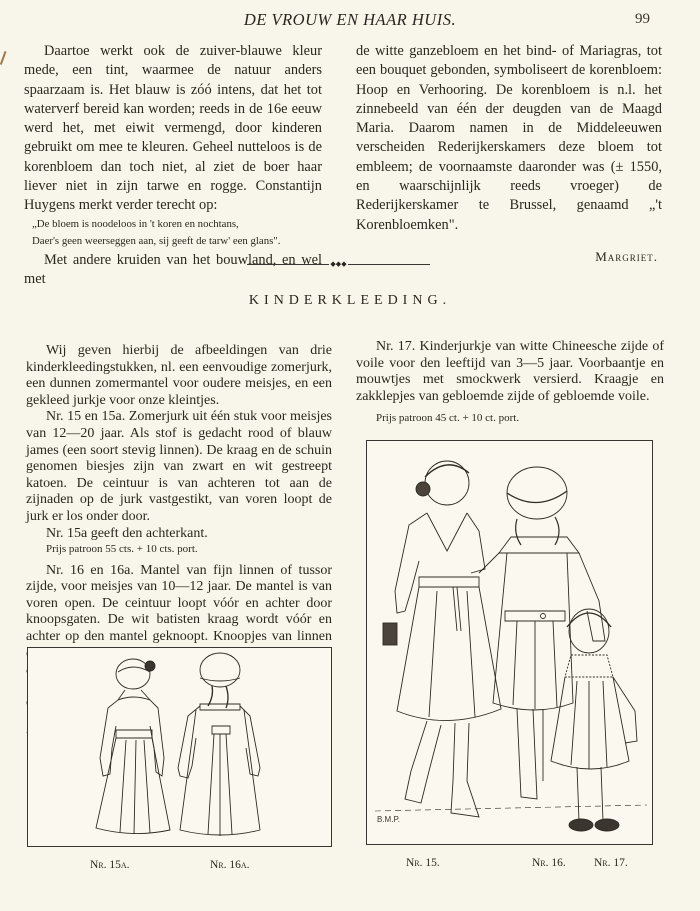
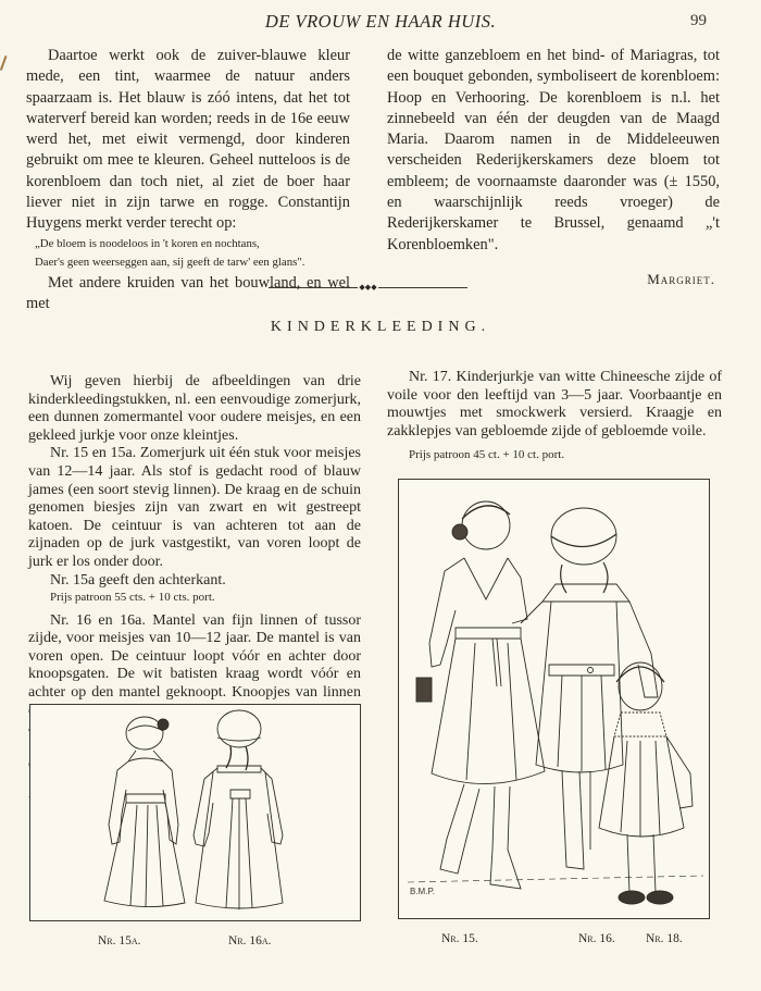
  DE VROUW EN HAAR HUIS.
  99
  Daartoe werkt ook de zuiver-blauwe kleur mede, een tint, waarmee de natuur anders spaarzaam is. Het blauw is zóó intens, dat het tot waterverf bereid kan worden; reeds in de 16e eeuw werd het, met eiwit vermengd, door kinderen gebruikt om mee te kleuren. Geheel nutteloos is de korenbloem dan toch niet, al ziet de boer haar liever niet in zijn tarwe en rogge. Constantijn Huygens merkt verder terecht op:
  „De bloem is noodeloos in 't koren en nochtans,
  Daer's geen weerseggen aan, sij geeft de tarw' een glans".
  Met andere kruiden van het bouwland, en wel met
  de witte ganzebloem en het bind- of Mariagras, tot een bouquet gebonden, symboliseert de korenbloem: Hoop en Verhooring. De korenbloem is n.l. het zinnebeeld van één der deugden van de Maagd Maria. Daarom namen in de Middeleeuwen verscheiden Rederijkerskamers deze bloem tot embleem; de voornaamste daaronder was (± 1550, en waarschijnlijk reeds vroeger) de Rederijkerskamer te Brussel, genaamd „'t Korenbloemken".
  Margriet.
  ◆◆◆
  KINDERKLEEDING.
  Wij geven hierbij de afbeeldingen van drie kinderkleedingstukken, nl. een eenvoudige zomerjurk, een dunnen zomermantel voor oudere meisjes, en een gekleed jurkje voor onze kleintjes.
- Nr. 15 en 15a. Zomerjurk uit één stuk voor meisjes van 12—20 jaar. Als stof is gedacht rood of blauw james (een soort stevig linnen). De kraag en de schuin genomen biesjes zijn van zwart en wit gestreept katoen. De ceintuur is van achteren tot aan de zijnaden op de jurk vastgestikt, van voren loopt de jurk er los onder door.
+ Nr. 15 en 15a. Zomerjurk uit één stuk voor meisjes van 12—14 jaar. Als stof is gedacht rood of blauw james (een soort stevig linnen). De kraag en de schuin genomen biesjes zijn van zwart en wit gestreept katoen. De ceintuur is van achteren tot aan de zijnaden op de jurk vastgestikt, van voren loopt de jurk er los onder door.
  Nr. 15a geeft den achterkant.
  Prijs patroon 55 cts. + 10 cts. port.
  Nr. 16 en 16a. Mantel van fijn linnen of tussor zijde, voor meisjes van 10—12 jaar. De mantel is van voren open. De ceintuur loopt vóór en achter door knoopsgaten. De wit batisten kraag wordt vóór en achter op den mantel geknoopt. Knoopjes van linnen
  Nr. 17. Kinderjurkje van witte Chineesche zijde of voile voor den leeftijd van 3—5 jaar. Voorbaantje en mouwtjes met smockwerk versierd. Kraagje en zakklepjes van gebloemde zijde of gebloemde voile.
  Prijs patroon 45 ct. + 10 ct. port.
  B.M.P.
  Nr. 15a.
  Nr. 16a.
  Nr. 15.
  Nr. 16.
- Nr. 17.
+ Nr. 18.
